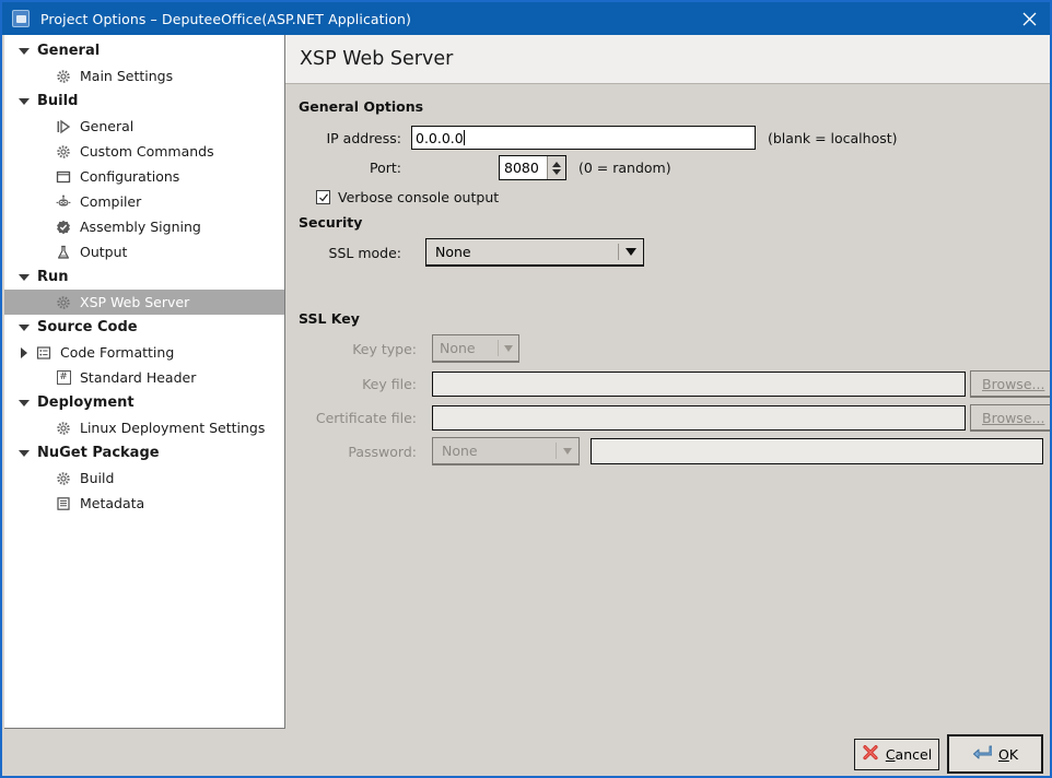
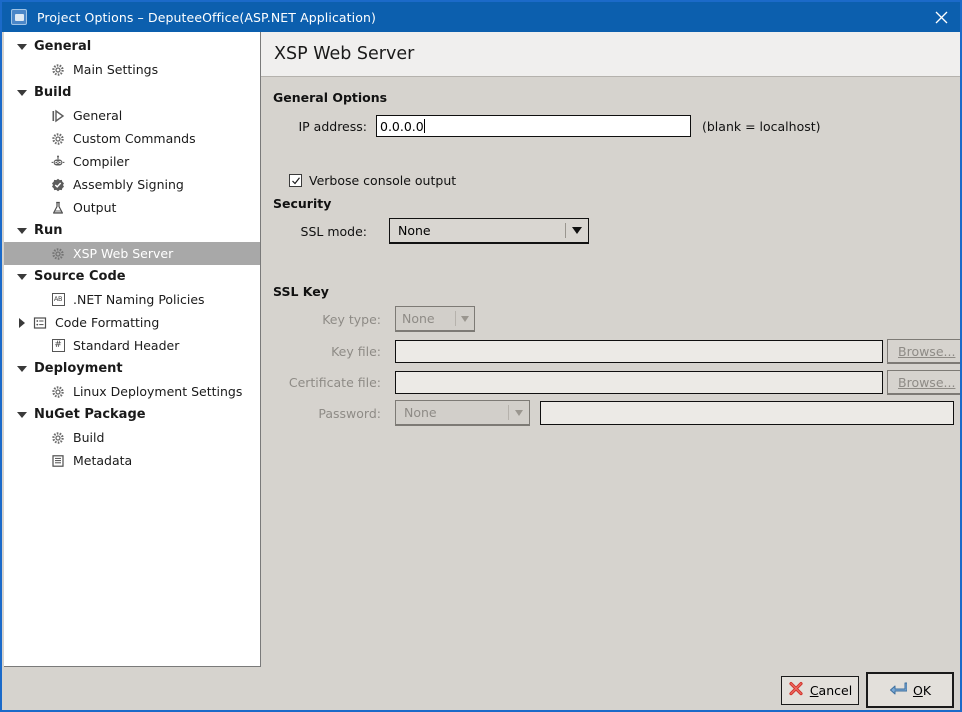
  Project Options – DeputeeOffice(ASP.NET Application)
  General
  Main Settings
  Build
  General
  Custom Commands
- Configurations
  Compiler
  Assembly Signing
  Output
  Run
  XSP Web Server
  Source Code
+ AB
+ .NET Naming Policies
  Code Formatting
  #
  Standard Header
  Deployment
  Linux Deployment Settings
  NuGet Package
  Build
  Metadata
  XSP Web Server
  General Options
  IP address:
  0.0.0.0
  (blank = localhost)
- Port:
- 8080
- (0 = random)
  Verbose console output
  Security
  SSL mode:
  None
  SSL Key
  Key type:
  None
  Key file:
  Browse...
  Certificate file:
  Browse...
  Password:
  None
  Cancel
  OK
